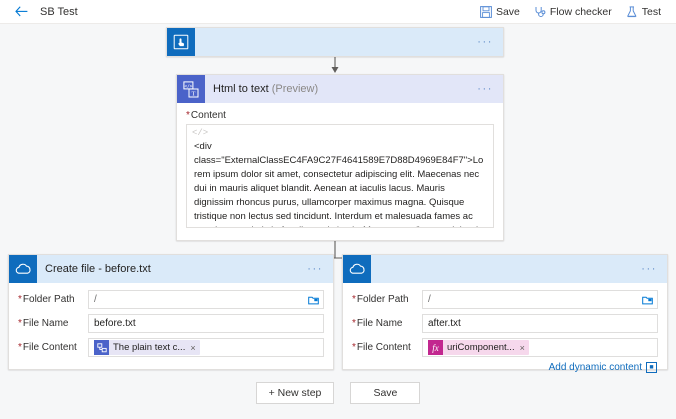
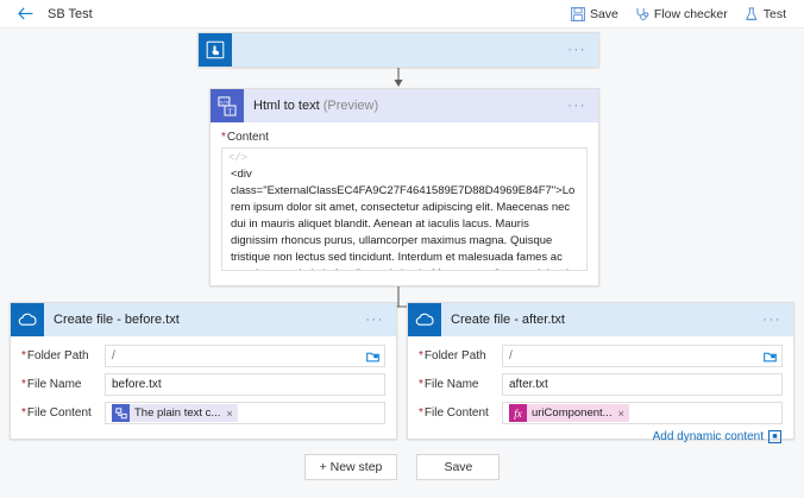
  SB Test
  Save
  Flow checker
  Test
  ···
  Html to text (Preview)
  ···
  *Content
  </>
  Create file - before.txt
  ···
  *Folder Path
  /
  *File Name
  before.txt
  *File Content
  The plain text c...
  ×
+ Create file - after.txt
  ···
  *Folder Path
  /
  *File Name
  after.txt
  *File Content
  fx
  uriComponent...
  ×
  Add dynamic content
  + New step
  Save
